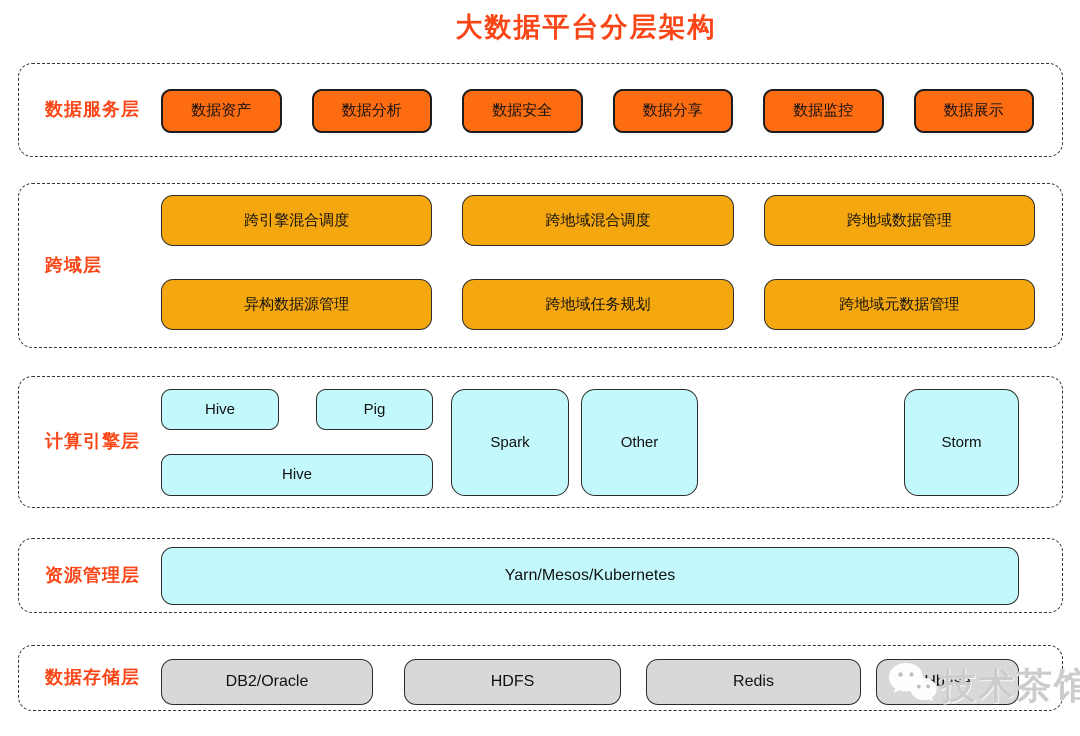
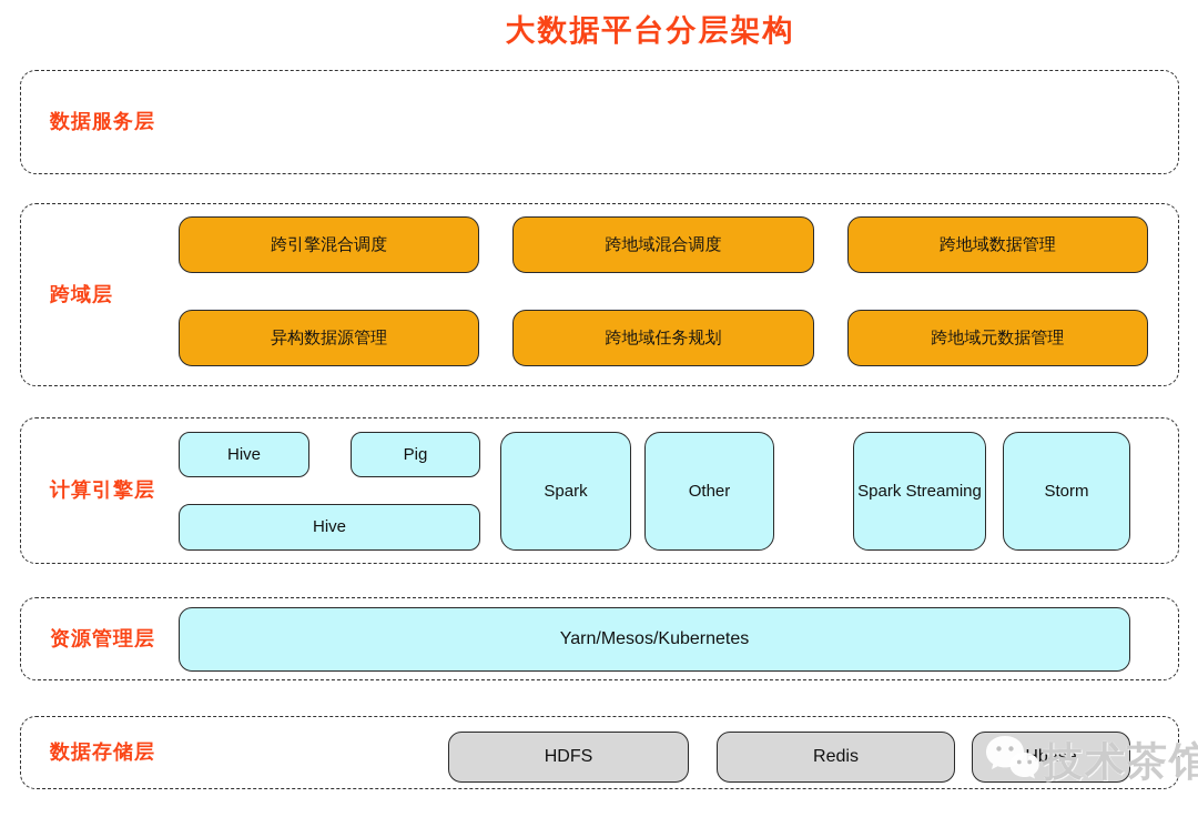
  大数据平台分层架构
  数据服务层
- 数据资产
- 数据分析
- 数据安全
- 数据分享
- 数据监控
- 数据展示
  跨域层
  跨引擎混合调度
  跨地域混合调度
  跨地域数据管理
  异构数据源管理
  跨地域任务规划
  跨地域元数据管理
  计算引擎层
  Hive
  Pig
  Hive
  Spark
  Other
+ Spark Streaming
  Storm
  资源管理层
  Yarn/Mesos/Kubernetes
  数据存储层
- DB2/Oracle
  HDFS
  Redis
  base
  技术茶馆
